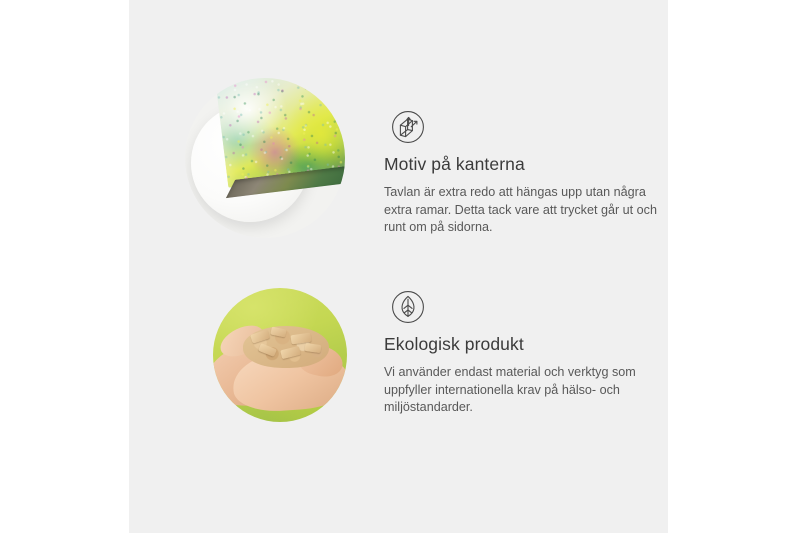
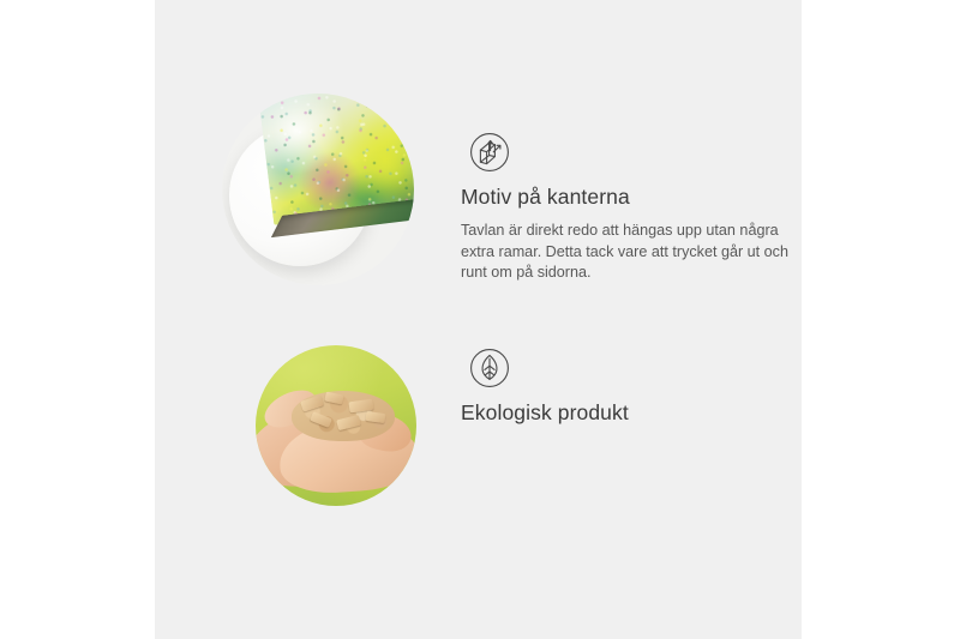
  Motiv på kanterna
- Tavlan är extra redo att hängas upp utan några extra ramar. Detta tack vare att trycket går ut och runt om på sidorna.
+ Tavlan är direkt redo att hängas upp utan några extra ramar. Detta tack vare att trycket går ut och runt om på sidorna.
  Ekologisk produkt
- Vi använder endast material och verktyg som uppfyller internationella krav på hälso- och miljöstandarder.
